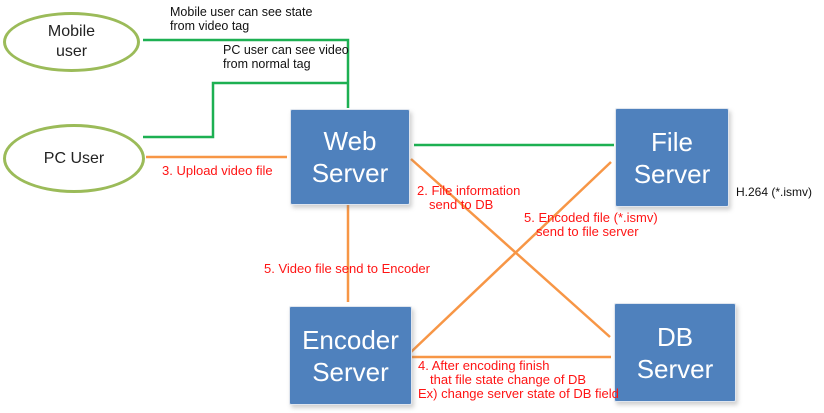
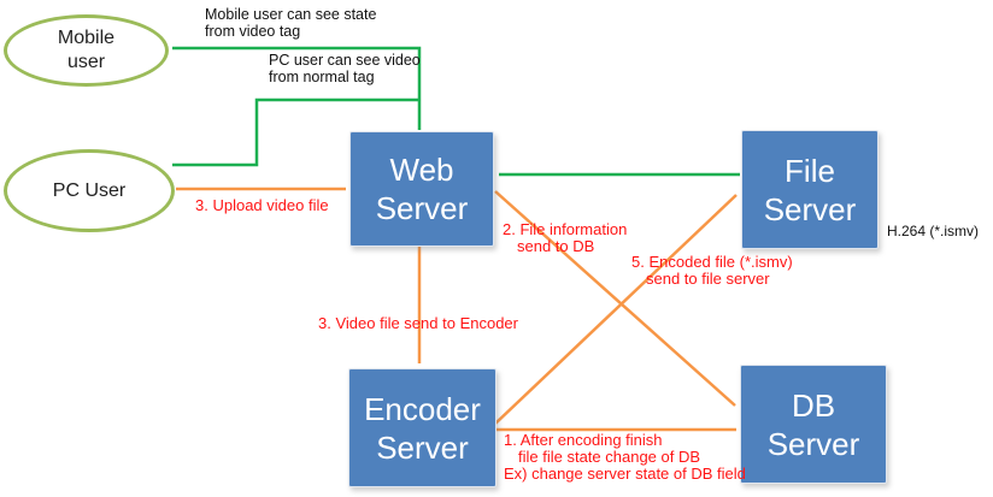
  Mobile
  user
  PC User
  Web
  Server
  File
  Server
  Encoder
  Server
  DB
  Server
  Mobile user can see state
  from video tag
  PC user can see video
  from normal tag
  H.264 (*.ismv)
  3. Upload video file
  2. File information
  send to DB
- 5. Video file send to Encoder
+ 3. Video file send to Encoder
- 4. After encoding finish
+ 1. After encoding finish
- that file state change of DB
+ file file state change of DB
  Ex) change server state of DB field
  5. Encoded file (*.ismv)
  send to file server
